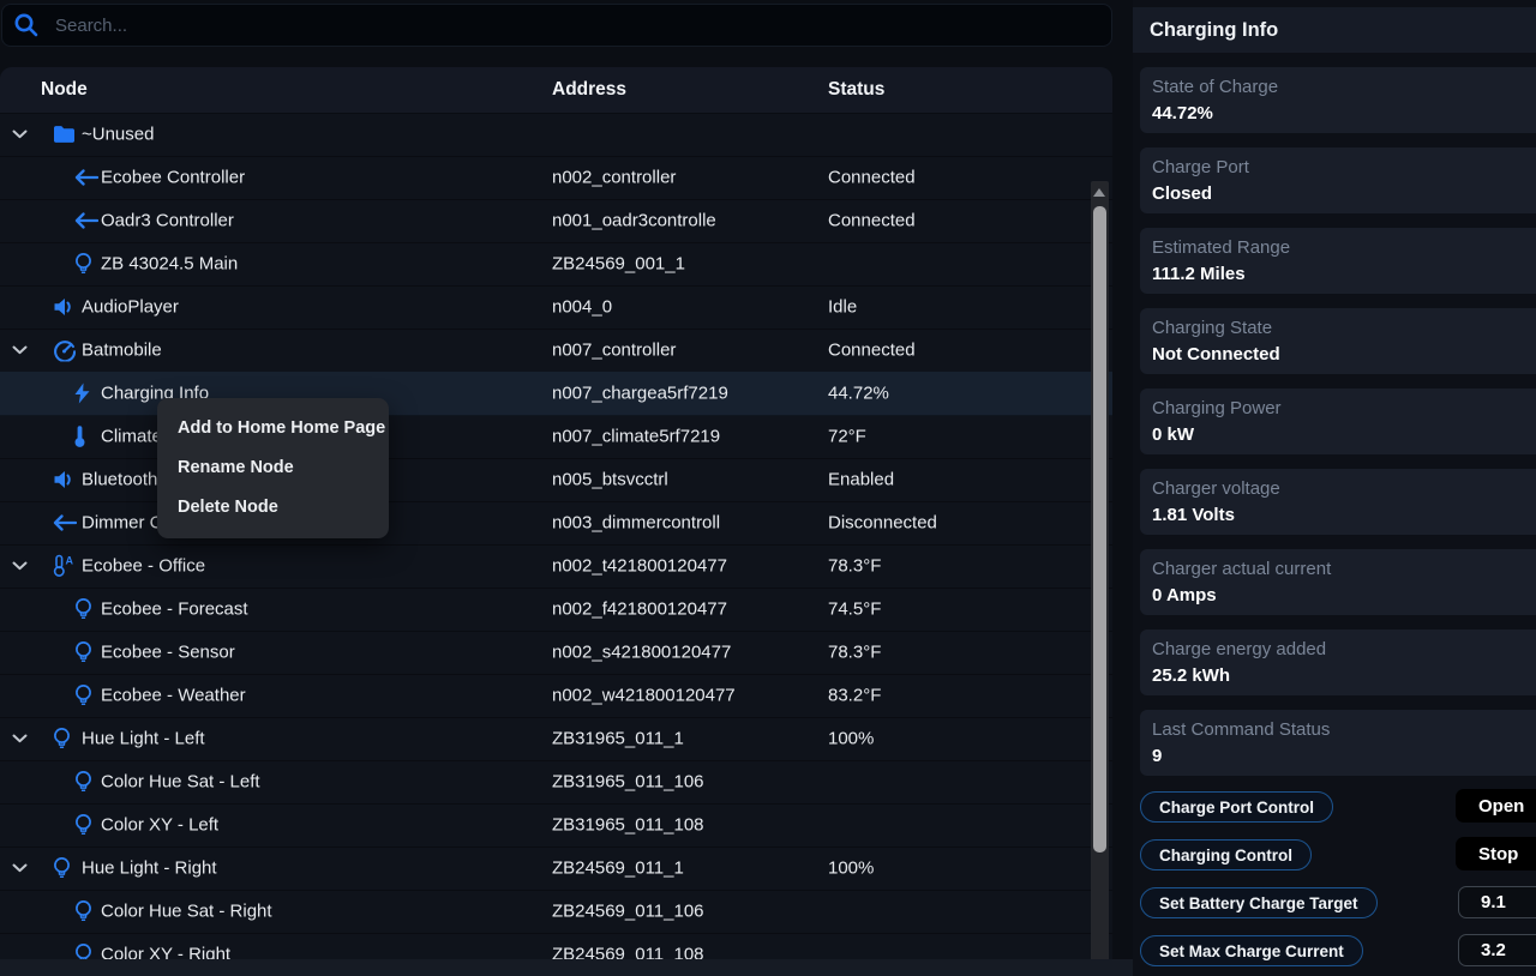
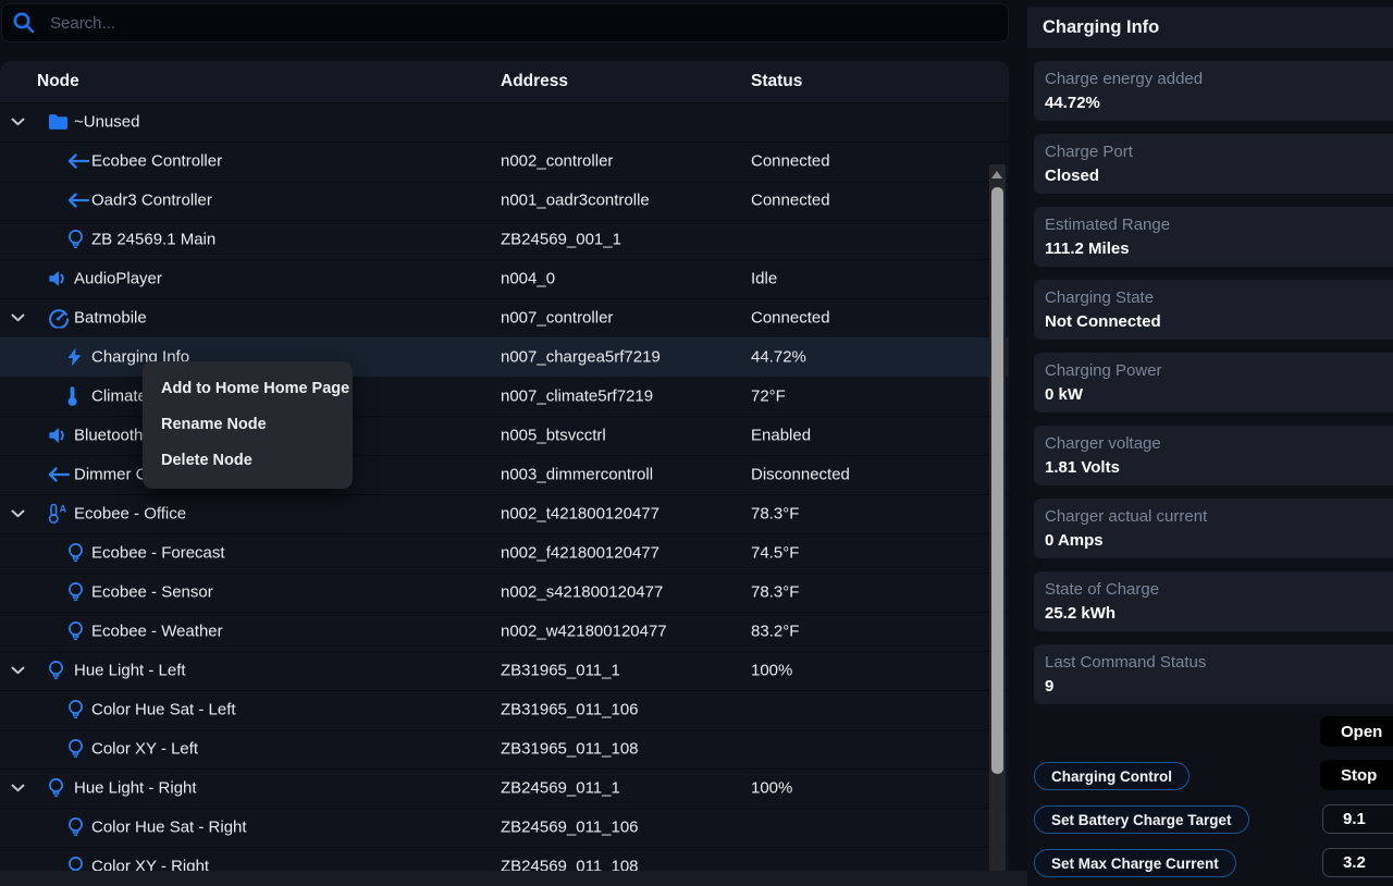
  Search...
  Node
  Address
  Status
  ~Unused
  Ecobee Controller
  n002_controller
  Connected
  Oadr3 Controller
  n001_oadr3controlle
  Connected
- ZB 43024.5 Main
+ ZB 24569.1 Main
  ZB24569_001_1
  AudioPlayer
  n004_0
  Idle
  Batmobile
  n007_controller
  Connected
  Charging Info
  n007_chargea5rf7219
  44.72%
  Climat
  n007_climate5rf7219
  72°F
  Bluetooth
  n005_btsvcctrl
  Enabled
  Dimmer
  n003_dimmercontroll
  Disconnected
  A
  Ecobee - Office
  n002_t421800120477
  78.3°F
  Ecobee - Forecast
  n002_f421800120477
  74.5°F
  Ecobee - Sensor
  n002_s421800120477
  78.3°F
  Ecobee - Weather
  n002_w421800120477
  83.2°F
  Hue Light - Left
  ZB31965_011_1
  100%
  Color Hue Sat - Left
  ZB31965_011_106
  Color XY - Left
  ZB31965_011_108
  Hue Light - Right
  ZB24569_011_1
  100%
  Color Hue Sat - Right
  ZB24569_011_106
  Color XY - Right
  ZB24569_011_108
  Add to Home Home Page
  Rename Node
  Delete Node
  Charging Info
- State of Charge
+ Charge energy added
  44.72%
  Charge Port
  Closed
  Estimated Range
  111.2 Miles
  Charging State
  Not Connected
  Charging Power
  0 kW
  Charger voltage
  1.81 Volts
  Charger actual current
  0 Amps
- Charge energy added
+ State of Charge
  25.2 kWh
  Last Command Status
  9
- Charge Port Control
  Open
  Charging Control
  Stop
  Set Battery Charge Target
  9.1
  Set Max Charge Current
  3.2
